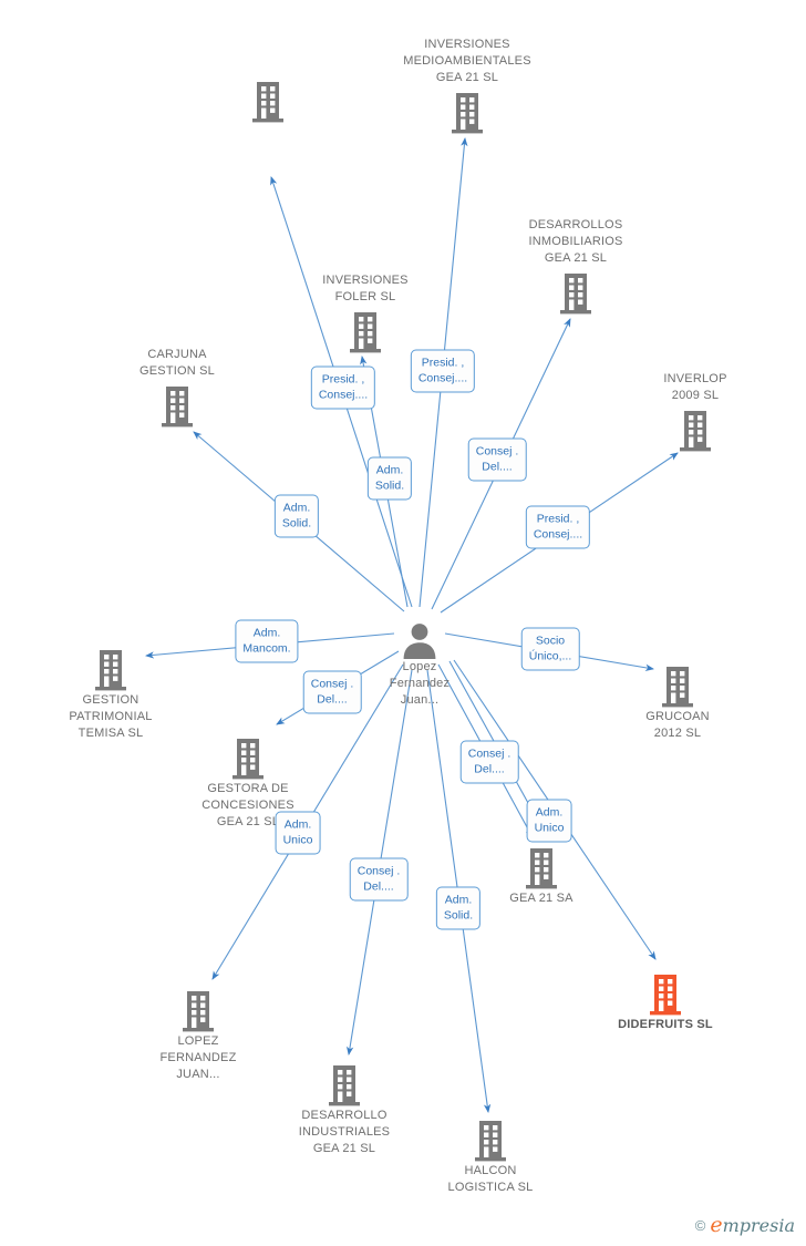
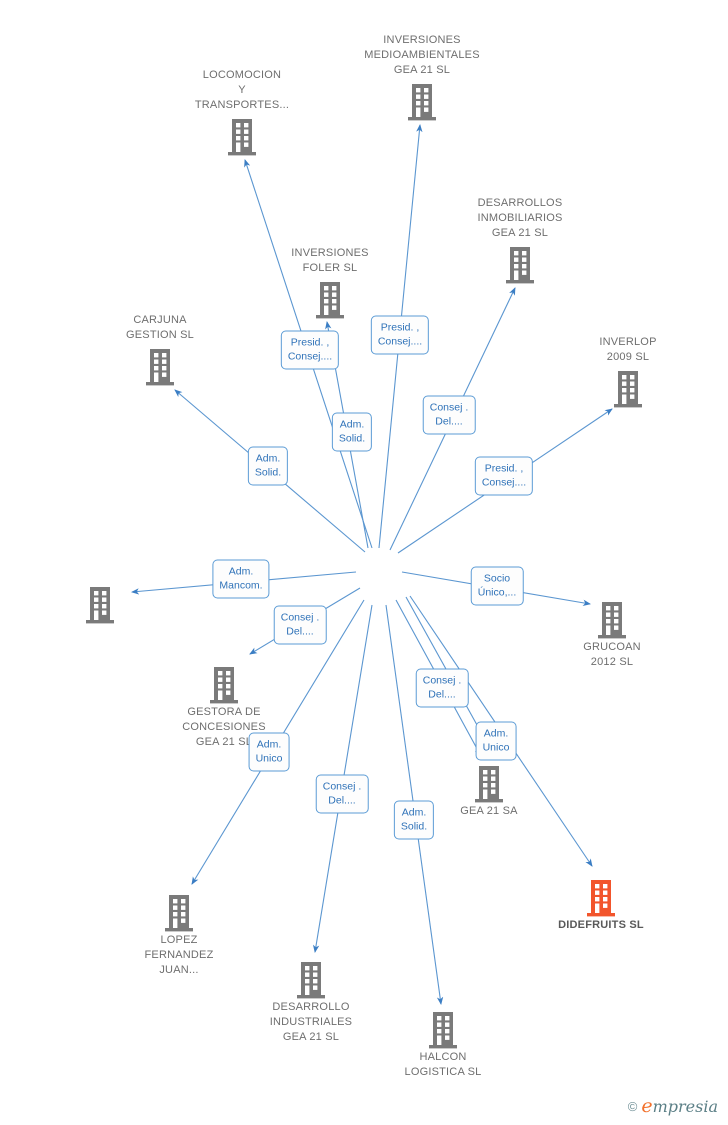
+ LOCOMOCION
+ Y
+ TRANSPORTES...
  INVERSIONES
  MEDIOAMBIENTALES
  GEA 21 SL
  DESARROLLOS
  INMOBILIARIOS
  GEA 21 SL
  INVERSIONES
  FOLER SL
  CARJUNA
  GESTION SL
  INVERLOP
  2009 SL
- GESTION
- PATRIMONIAL
- TEMISA SL
  GRUCOAN
  2012 SL
  GESTORA DE
  CONCESIONES
  GEA 21 S
  GEA 21 SA
  DIDEFRUITS SL
  LOPEZ
  FERNANDEZ
  JUAN...
  DESARROLLO
  INDUSTRIALES
  GEA 21 SL
  HALCON
  LOGISTICA SL
  Adm.
  Solid.
  Presid. ,
  Consej....
  Presid. ,
  Consej....
  Adm.
  Solid.
  Consej .
  Del....
  Presid. ,
  Consej....
  Adm.
  Mancom.
  Socio
  Único,...
  Consej .
  Del....
  Adm.
  Unico
  Consej .
  Del....
  Adm.
  Solid.
  Consej .
  Del....
  Adm.
  Unico
- Lopez
- Fernandez
- Juan...
  ©
  empresia
